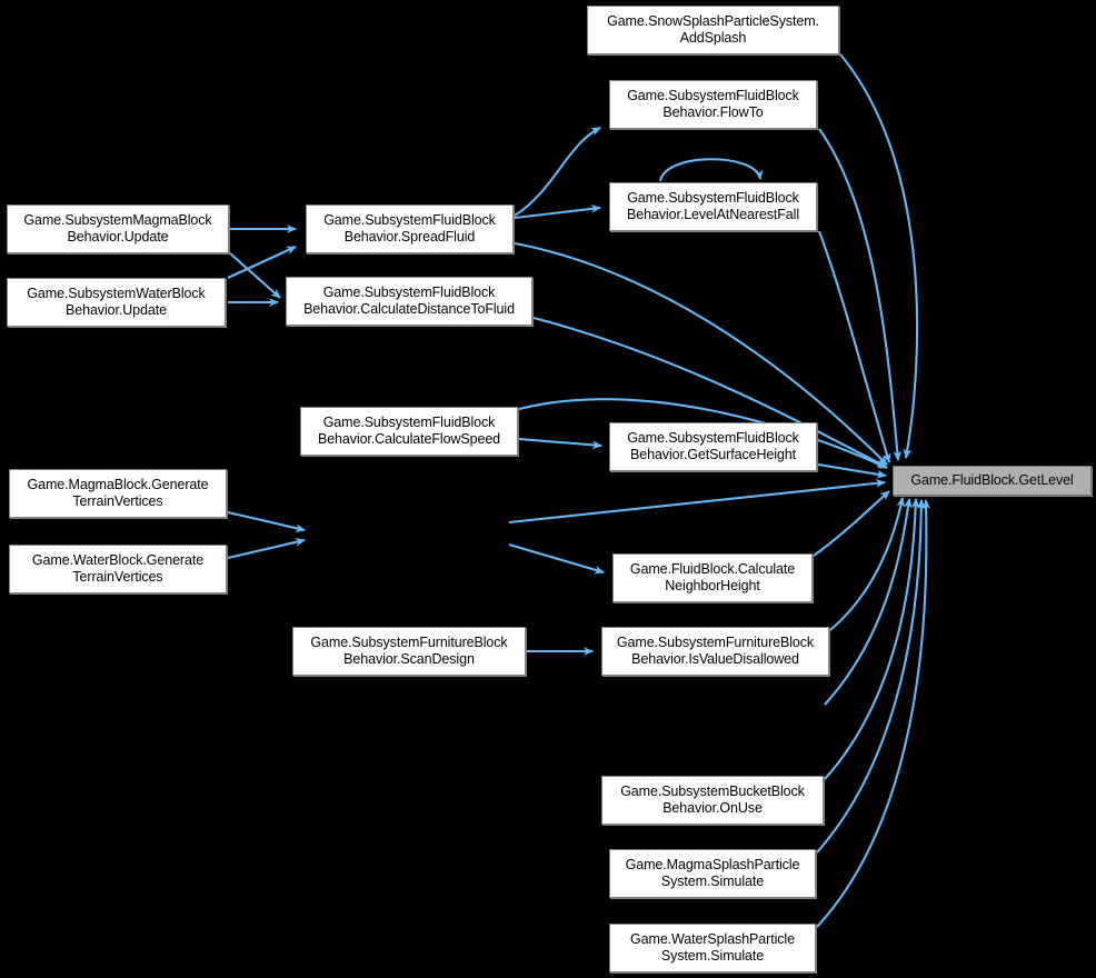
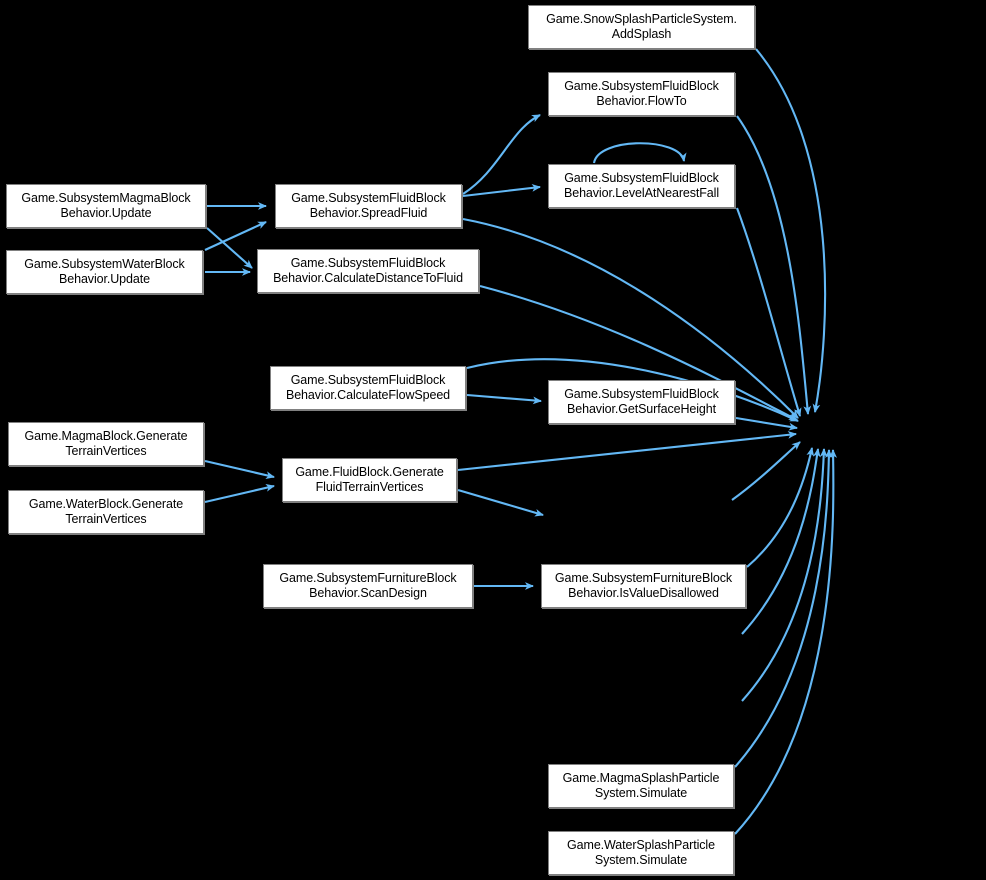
  Game.SnowSplashParticleSystem.
  AddSplash
  Game.SubsystemFluidBlock
  Behavior.FlowTo
  Game.SubsystemFluidBlock
  Behavior.LevelAtNearestFall
  Game.SubsystemMagmaBlock
  Behavior.Update
  Game.SubsystemFluidBlock
  Behavior.SpreadFluid
  Game.SubsystemWaterBlock
  Behavior.Update
  Game.SubsystemFluidBlock
  Behavior.CalculateDistanceToFluid
  Game.SubsystemFluidBlock
  Behavior.CalculateFlowSpeed
  Game.SubsystemFluidBlock
  Behavior.GetSurfaceHeight
- Game.FluidBlock.GetLevel
  Game.MagmaBlock.Generate
  TerrainVertices
+ Game.FluidBlock.Generate
+ FluidTerrainVertices
  Game.WaterBlock.Generate
  TerrainVertices
- Game.FluidBlock.Calculate
- NeighborHeight
  Game.SubsystemFurnitureBlock
  Behavior.ScanDesign
  Game.SubsystemFurnitureBlock
  Behavior.IsValueDisallowed
- Game.SubsystemBucketBlock
- Behavior.OnUse
  Game.MagmaSplashParticle
  System.Simulate
  Game.WaterSplashParticle
  System.Simulate
